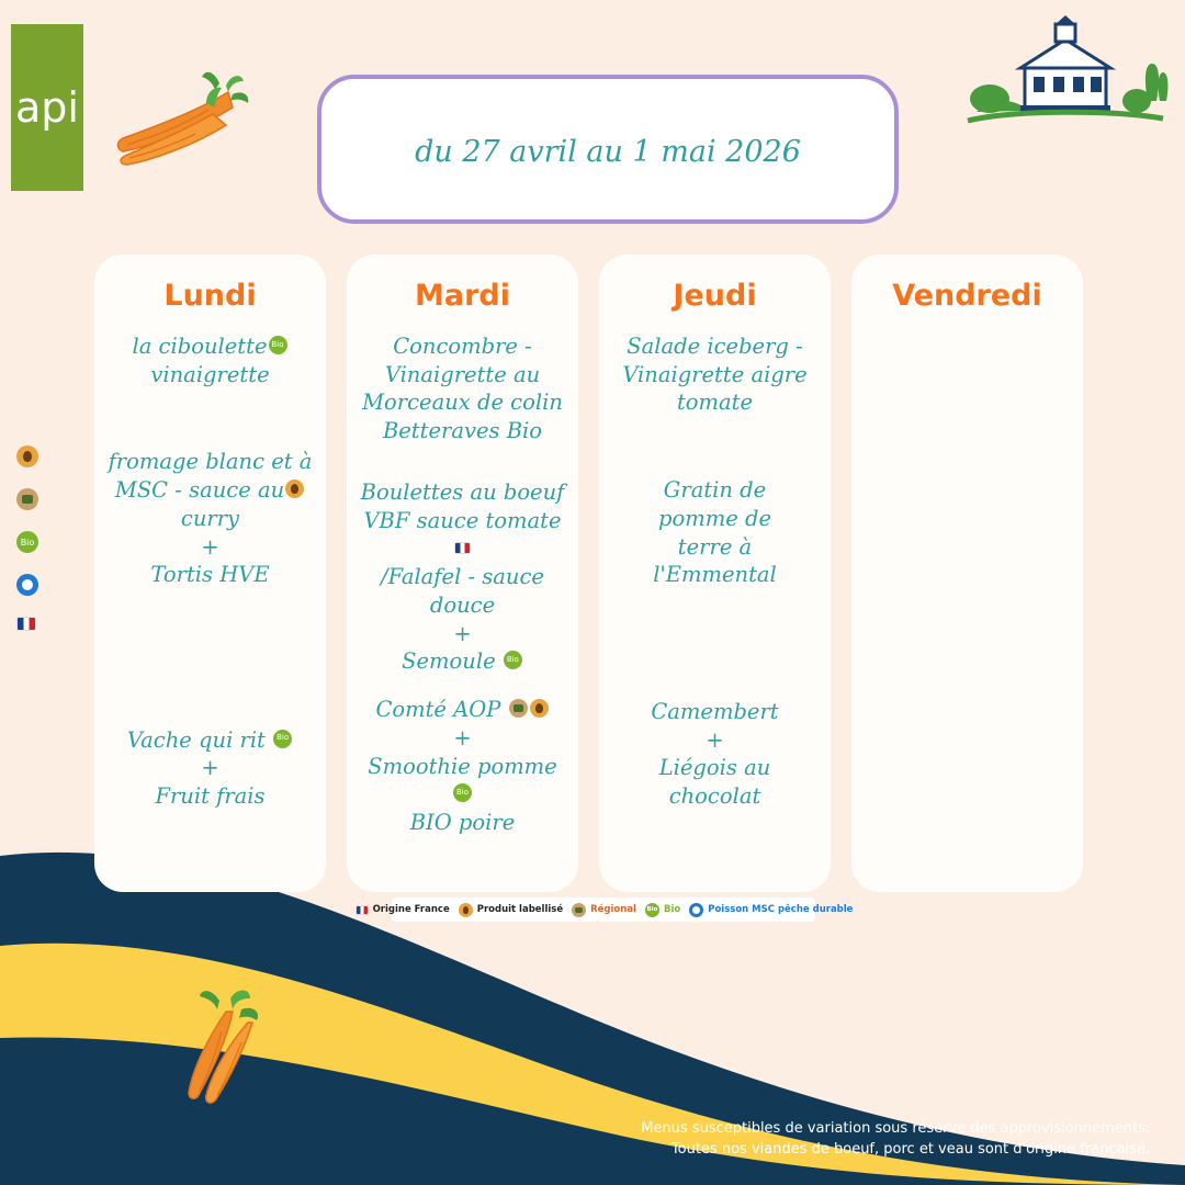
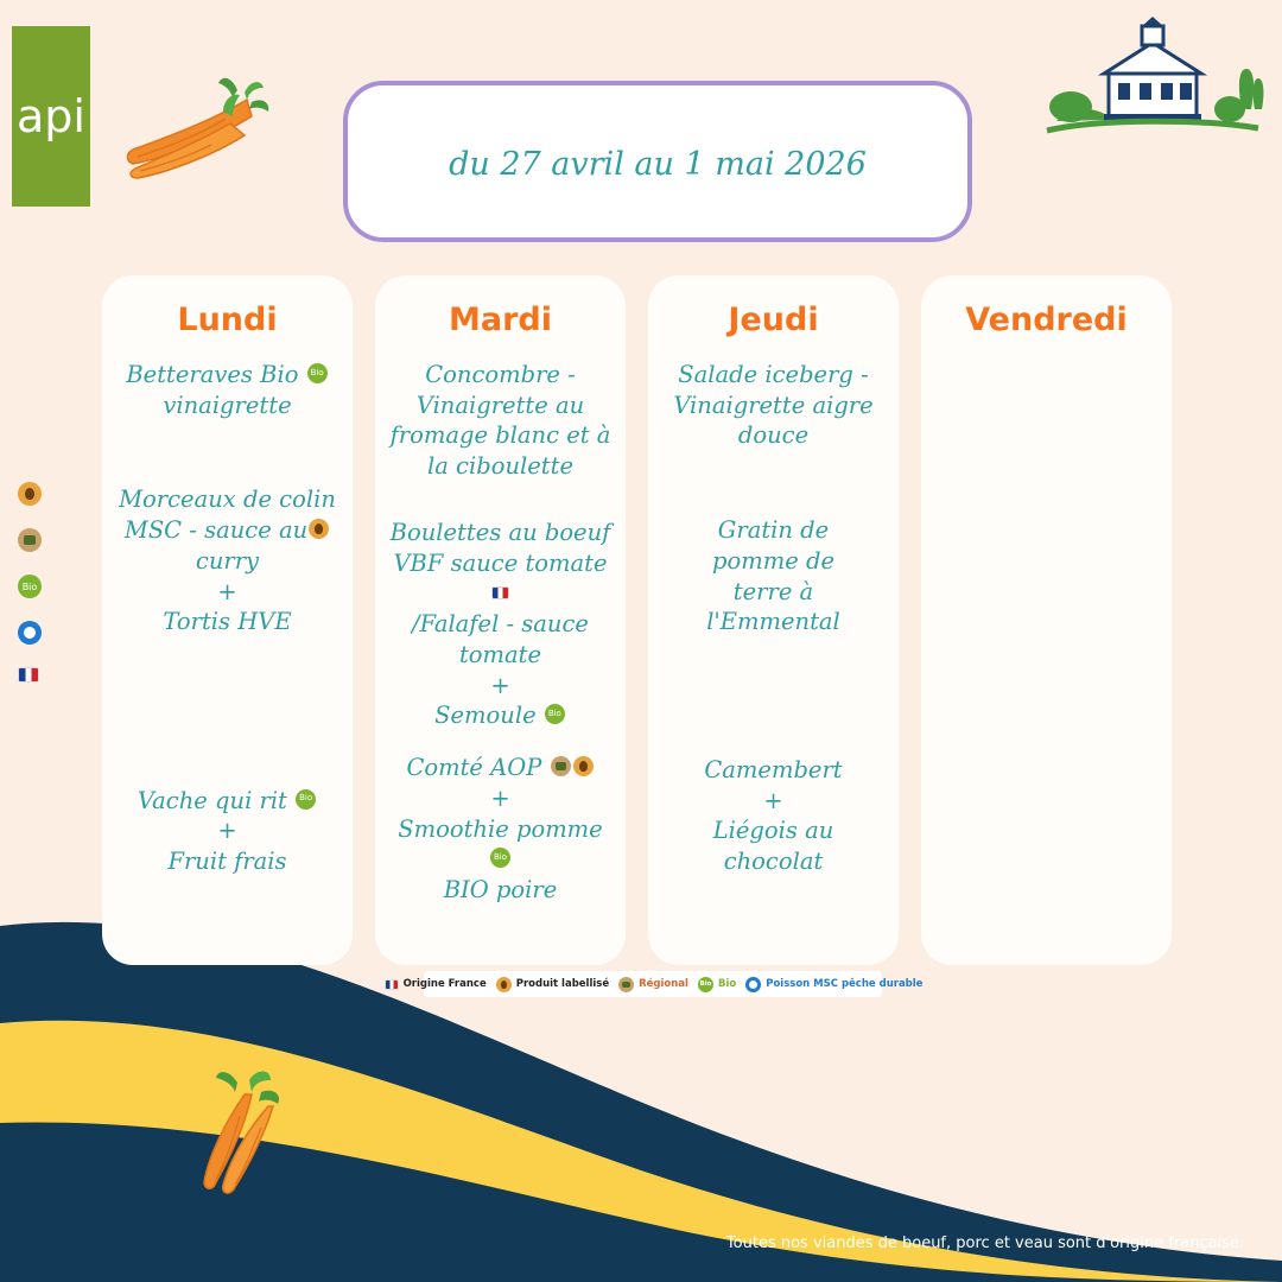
  api
  du 27 avril au 1 mai 2026
  Lundi
- la ciboulette
+ Betteraves Bio
  vinaigrette
- fromage blanc et à
+ Morceaux de colin
  MSC - sauce au
  curry
  +
  Tortis HVE
  Vache qui rit
  +
  Fruit frais
  Mardi
  Concombre -
  Vinaigrette au
- Morceaux de colin
+ fromage blanc et à
- Betteraves Bio
+ la ciboulette
  Boulettes au boeuf
  VBF sauce tomate
  /Falafel - sauce
- douce
+ tomate
  +
  Semoule
  Comté AOP
  +
  Smoothie pomme
  BIO poire
  Jeudi
  Salade iceberg -
  Vinaigrette aigre
- tomate
+ douce
  Gratin de
  pomme de
  terre à
  l'Emmental
  Camembert
  +
  Liégois au
  chocolat
  Vendredi
  Origine France
  Produit labellisé
  Régional
  Bio
  Poisson MSC pêche durable
- Menus susceptibles de variation sous réserve des approvisionnements.
  Toutes nos viandes de boeuf, porc et veau sont d'origine française.
